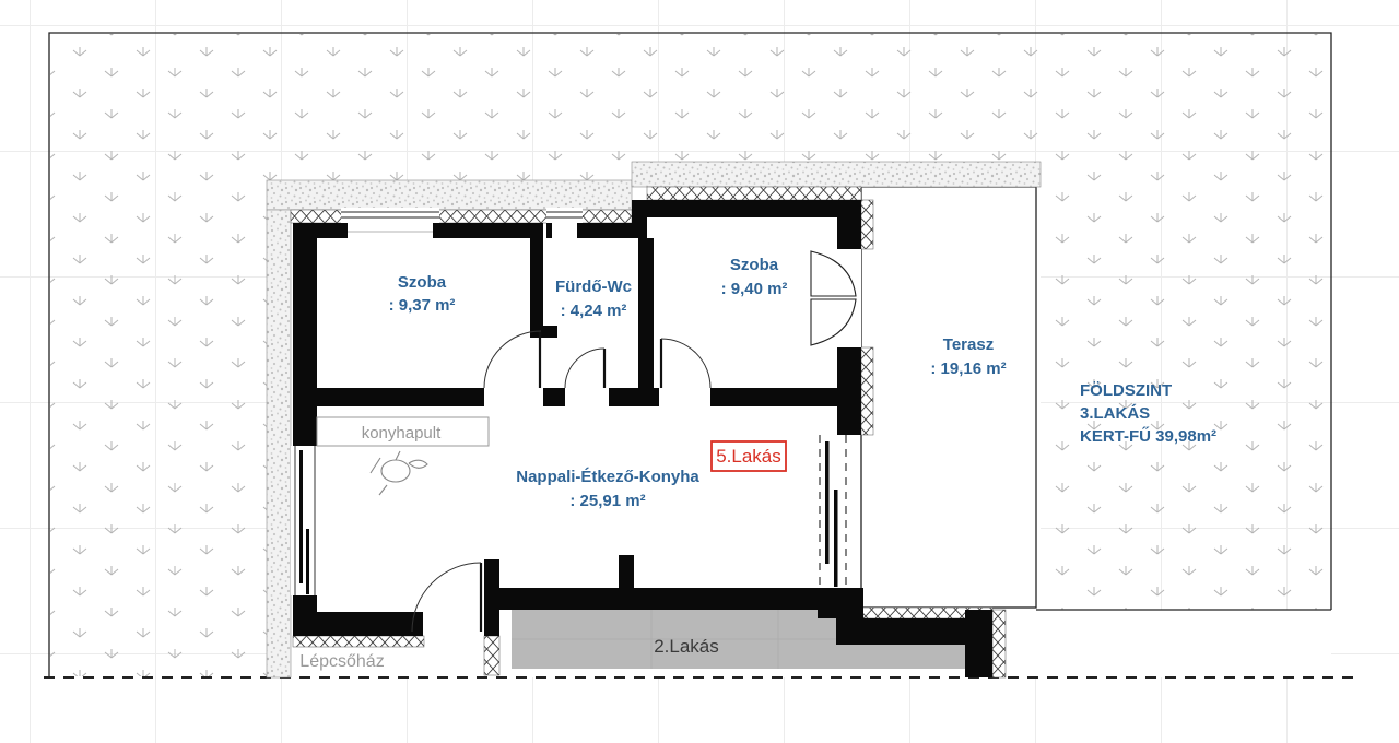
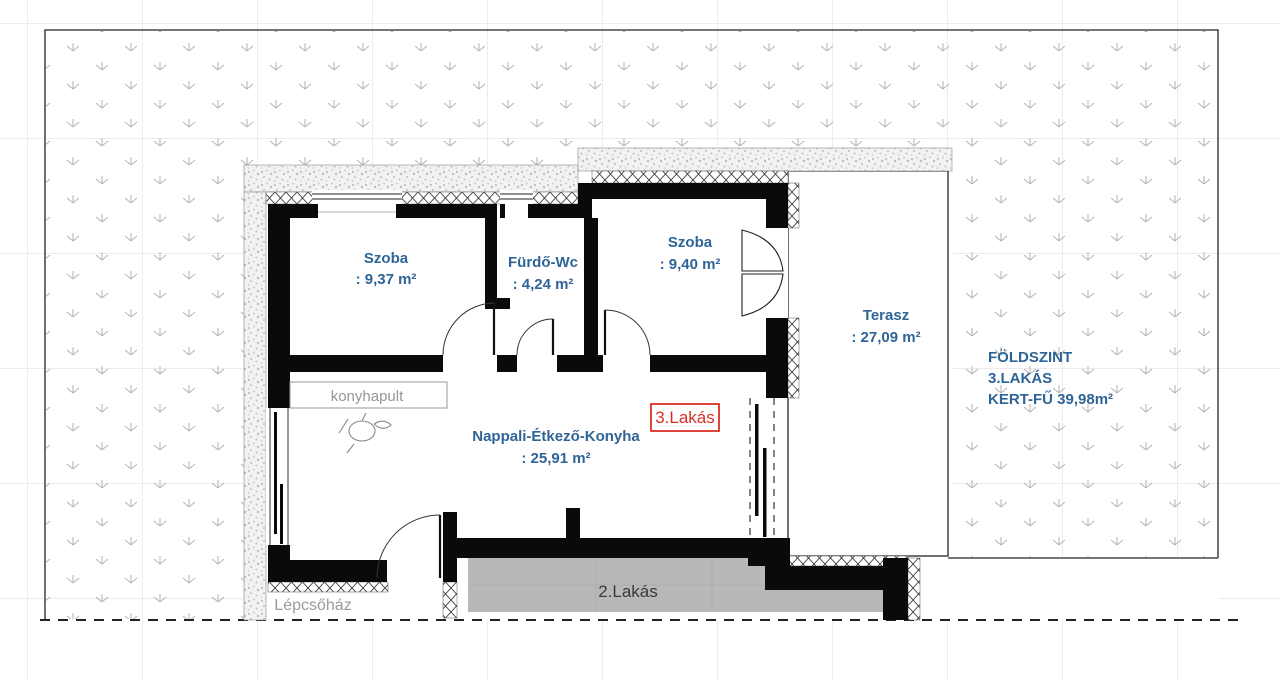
  Szoba
  : 9,37 m²
  Fürdő-Wc
  : 4,24 m²
  Szoba
  : 9,40 m²
  Terasz
- : 19,16 m²
+ : 27,09 m²
  Nappali-Étkező-Konyha
  : 25,91 m²
  FÖLDSZINT
  3.LAKÁS
  KERT-FŰ 39,98m²
- 5.Lakás
+ 3.Lakás
  2.Lakás
  Lépcsőház
  konyhapult
